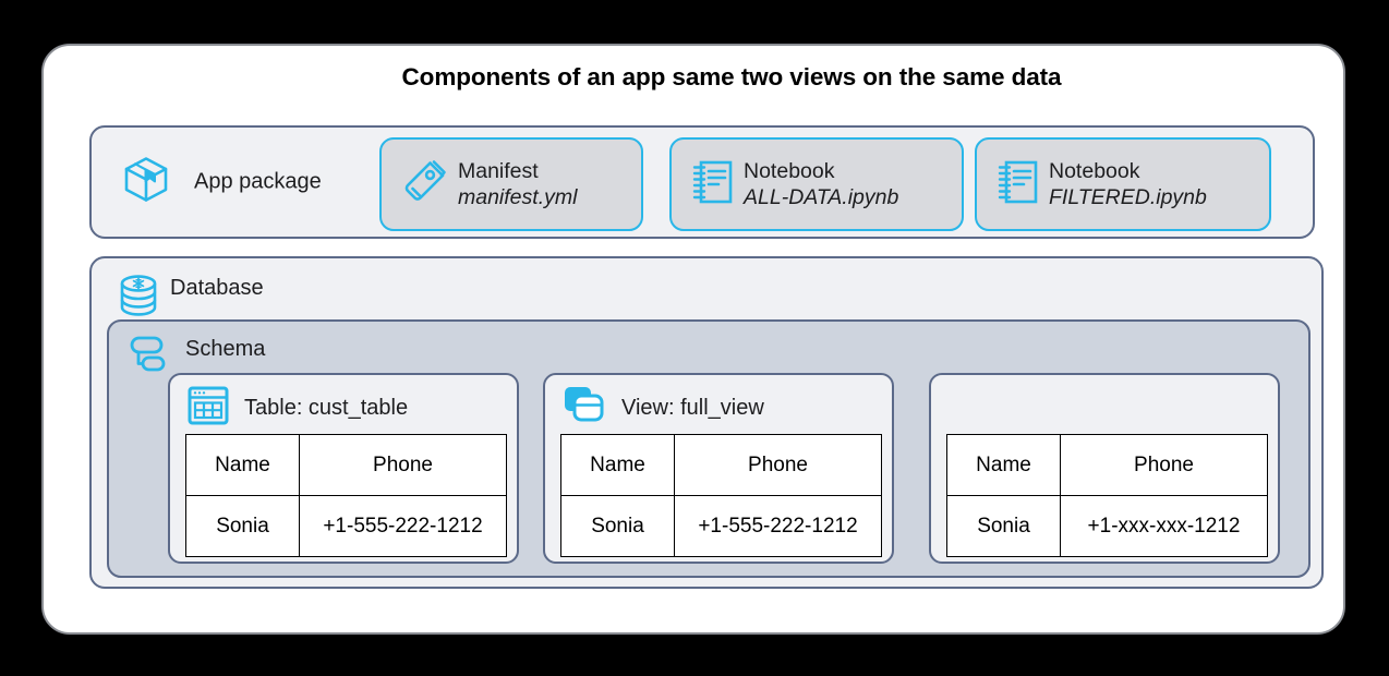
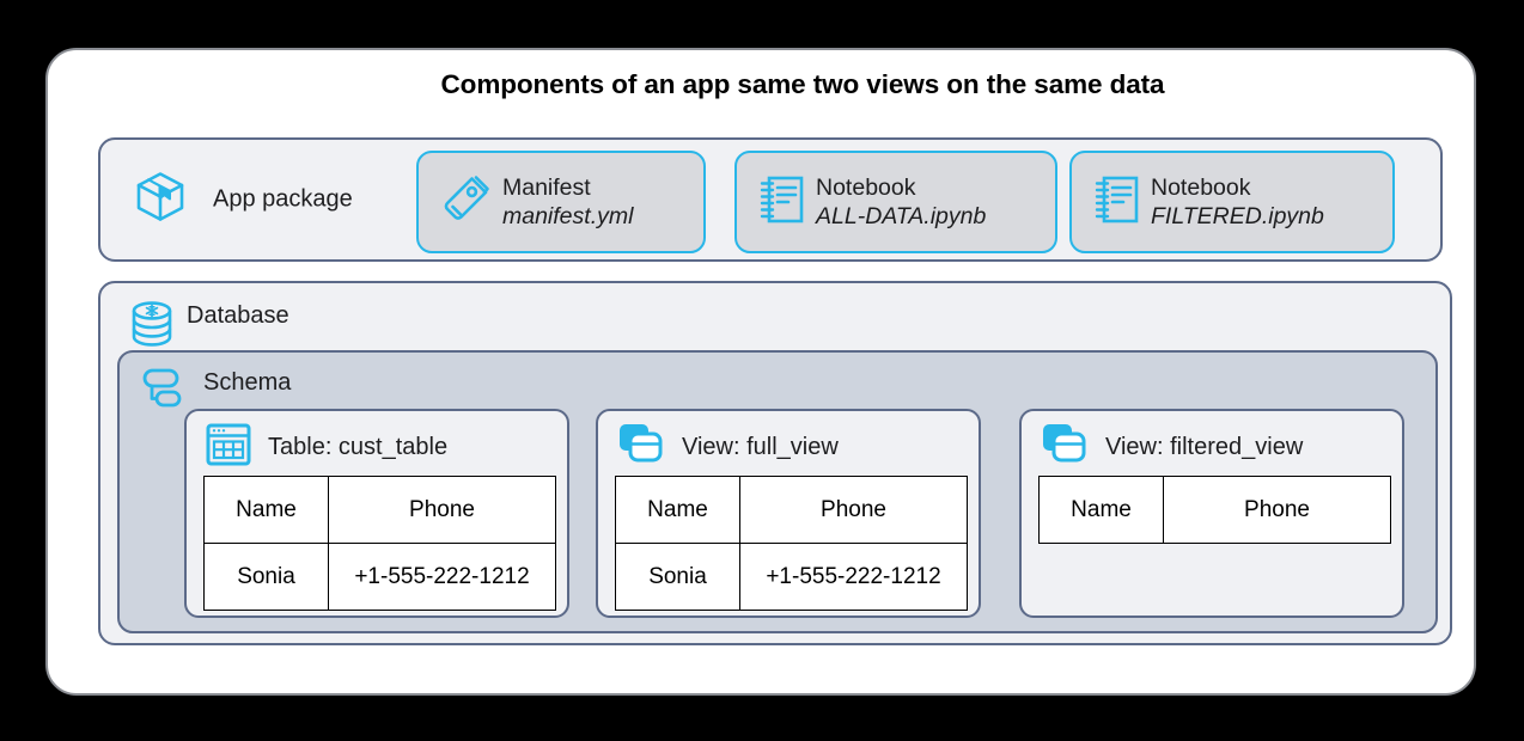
  Components of an app same two views on the same data
  App package
  Manifest
  manifest.yml
  Notebook
  ALL-DATA.ipynb
  Notebook
  FILTERED.ipynb
  Database
  Schema
  Table: cust_table
  Name	Phone
  Sonia	+1-555-222-1212
  View: full_view
  Name	Phone
  Sonia	+1-555-222-1212
+ View: filtered_view
  Name	Phone
- Sonia	+1-xxx-xxx-1212
